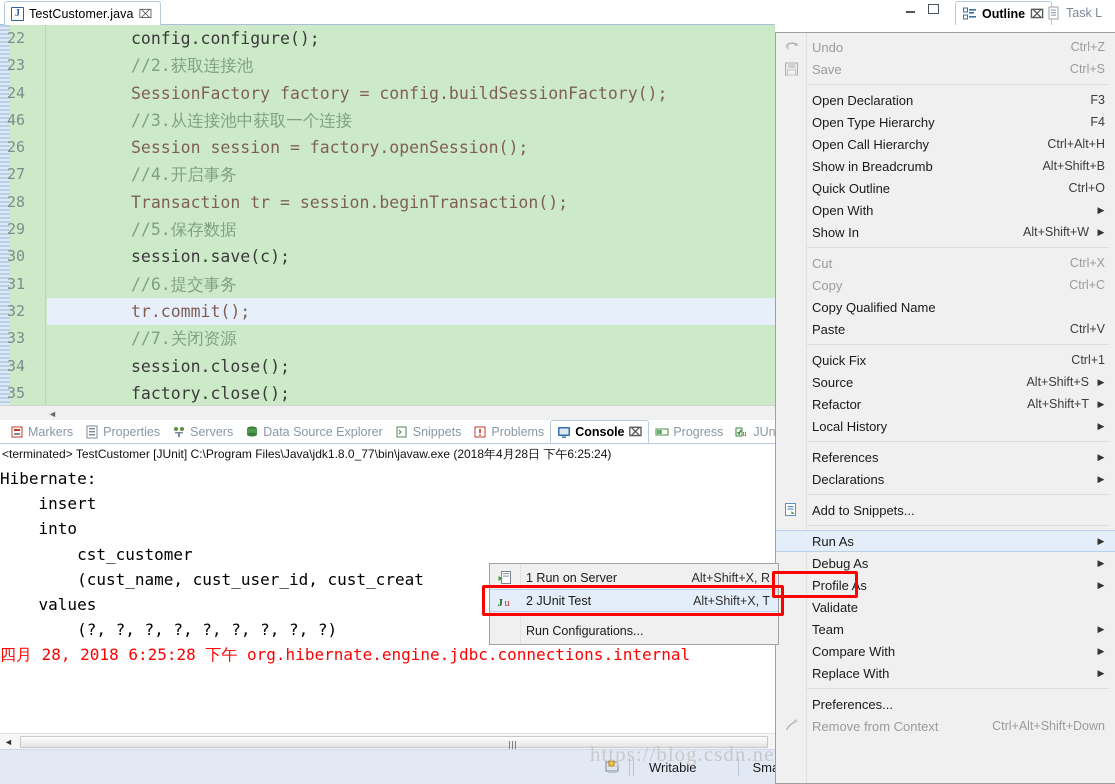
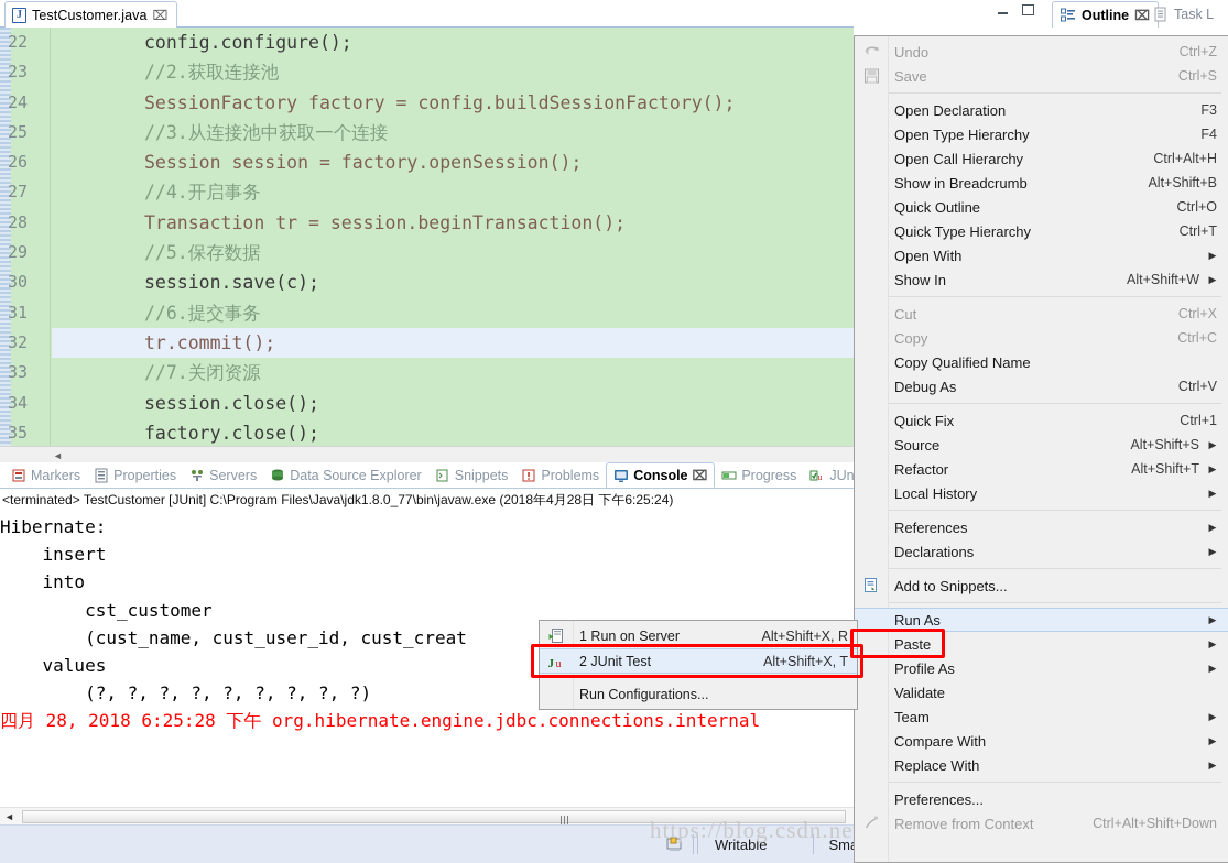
  J
  TestCustomer.java
  ⌧
  Outline
  ⌧
  Task L
  22
  config.configure();
  23
  //2.获取连接池
  24
  SessionFactory factory = config.buildSessionFactory();
- 46
+ 25
  //3.从连接池中获取一个连接
  26
  Session session = factory.openSession();
  27
  //4.开启事务
  28
  Transaction tr = session.beginTransaction();
  29
  //5.保存数据
  30
  session.save(c);
  31
  //6.提交事务
  32
  tr.commit();
  33
  //7.关闭资源
  34
  session.close();
  35
  factory.close();
  ◄
  Markers
  Properties
  Servers
  Data Source Explorer
  Snippets
  Problems
  Console
  ⌧
  Progress
  u
  JUn
  <terminated> TestCustomer [JUnit] C:\Program Files\Java\jdk1.8.0_77\bin\javaw.exe (2018年4月28日 下午6:25:24)
  Hibernate:
  insert
  into
  cst_customer
  (cust_name, cust_user_id, cust_creat
  values
  (?, ?, ?, ?, ?, ?, ?, ?, ?)
  四月 28, 2018 6:25:28 下午 org.hibernate.engine.jdbc.connections.internal
  ◄
  Writable
  Undo
  Ctrl+Z
  Save
  Ctrl+S
  Open Declaration
  F3
  Open Type Hierarchy
  F4
  Open Call Hierarchy
  Ctrl+Alt+H
  Show in Breadcrumb
  Alt+Shift+B
  Quick Outline
  Ctrl+O
+ Quick Type Hierarchy
+ Ctrl+T
  Open With
  ▶
  Show In
  Alt+Shift+W
  ▶
  Cut
  Ctrl+X
  Copy
  Ctrl+C
  Copy Qualified Name
- Paste
+ Debug As
  Ctrl+V
  Quick Fix
  Ctrl+1
  Source
  Alt+Shift+S
  ▶
  Refactor
  Alt+Shift+T
  ▶
  Local History
  ▶
  References
  ▶
  Declarations
  ▶
  Add to Snippets...
  Run As
  ▶
- Debug As
+ Paste
  ▶
  Profile As
  ▶
  Validate
  Team
  ▶
  Compare With
  ▶
  Replace With
  ▶
  Preferences...
  Remove from Context
  Ctrl+Alt+Shift+Down
  1 Run on Server
  Alt+Shift+X, R
  J
  u
  2 JUnit Test
  Alt+Shift+X, T
  Run Configurations...
